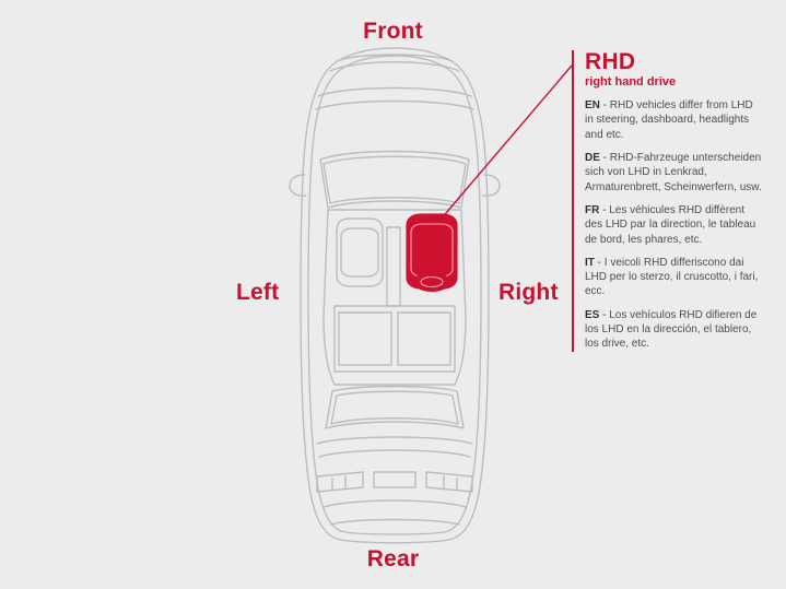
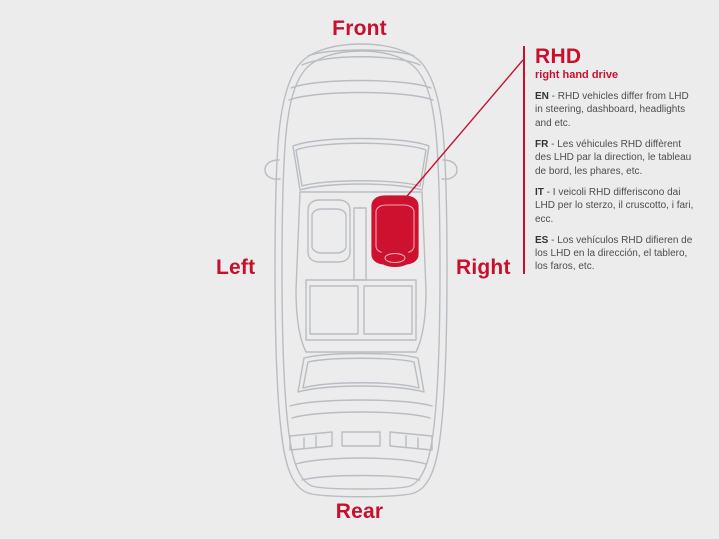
  Front
  Rear
  Left
  Right
  RHD
  right hand drive
  EN - RHD vehicles differ from LHD in steering, dashboard, headlights and etc.
- DE - RHD-Fahrzeuge unterscheiden sich von LHD in Lenkrad, Armaturenbrett, Scheinwerfern, usw.
  FR - Les véhicules RHD diffèrent des LHD par la direction, le tableau de bord, les phares, etc.
  IT - I veicoli RHD differiscono dai LHD per lo sterzo, il cruscotto, i fari, ecc.
- ES - Los vehículos RHD difieren de los LHD en la dirección, el tablero, los drive, etc.
+ ES - Los vehículos RHD difieren de los LHD en la dirección, el tablero, los faros, etc.
